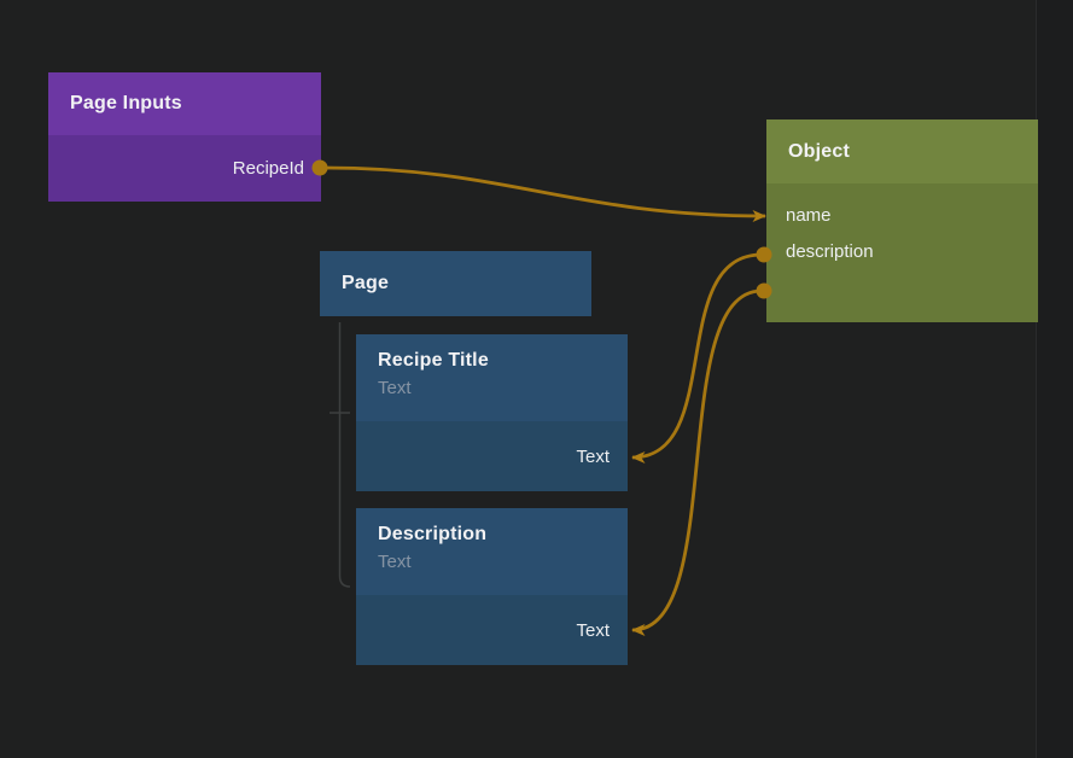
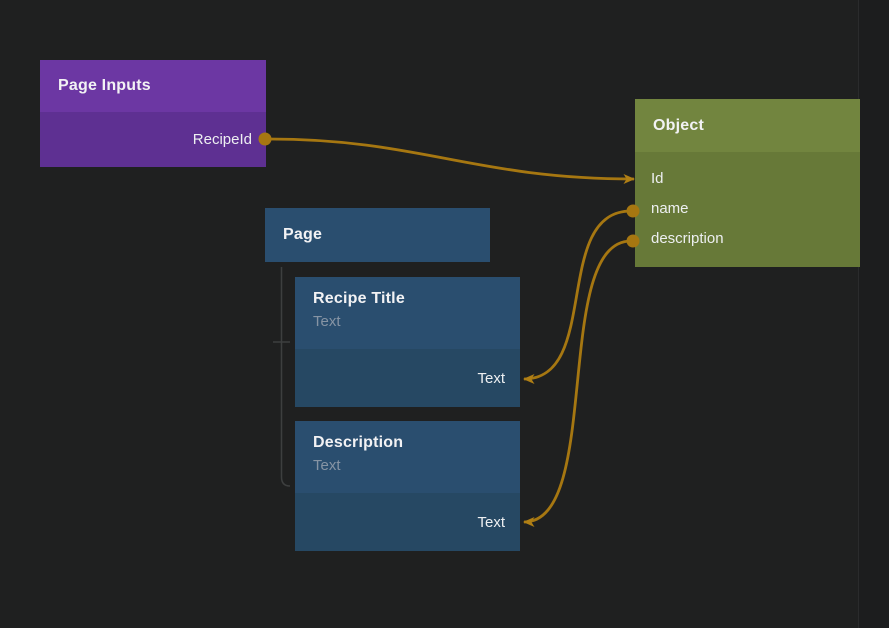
  Page Inputs
  RecipeId
  Object
+ Id
  name
  description
  Page
  Recipe Title
  Text
  Text
  Description
  Text
  Text
